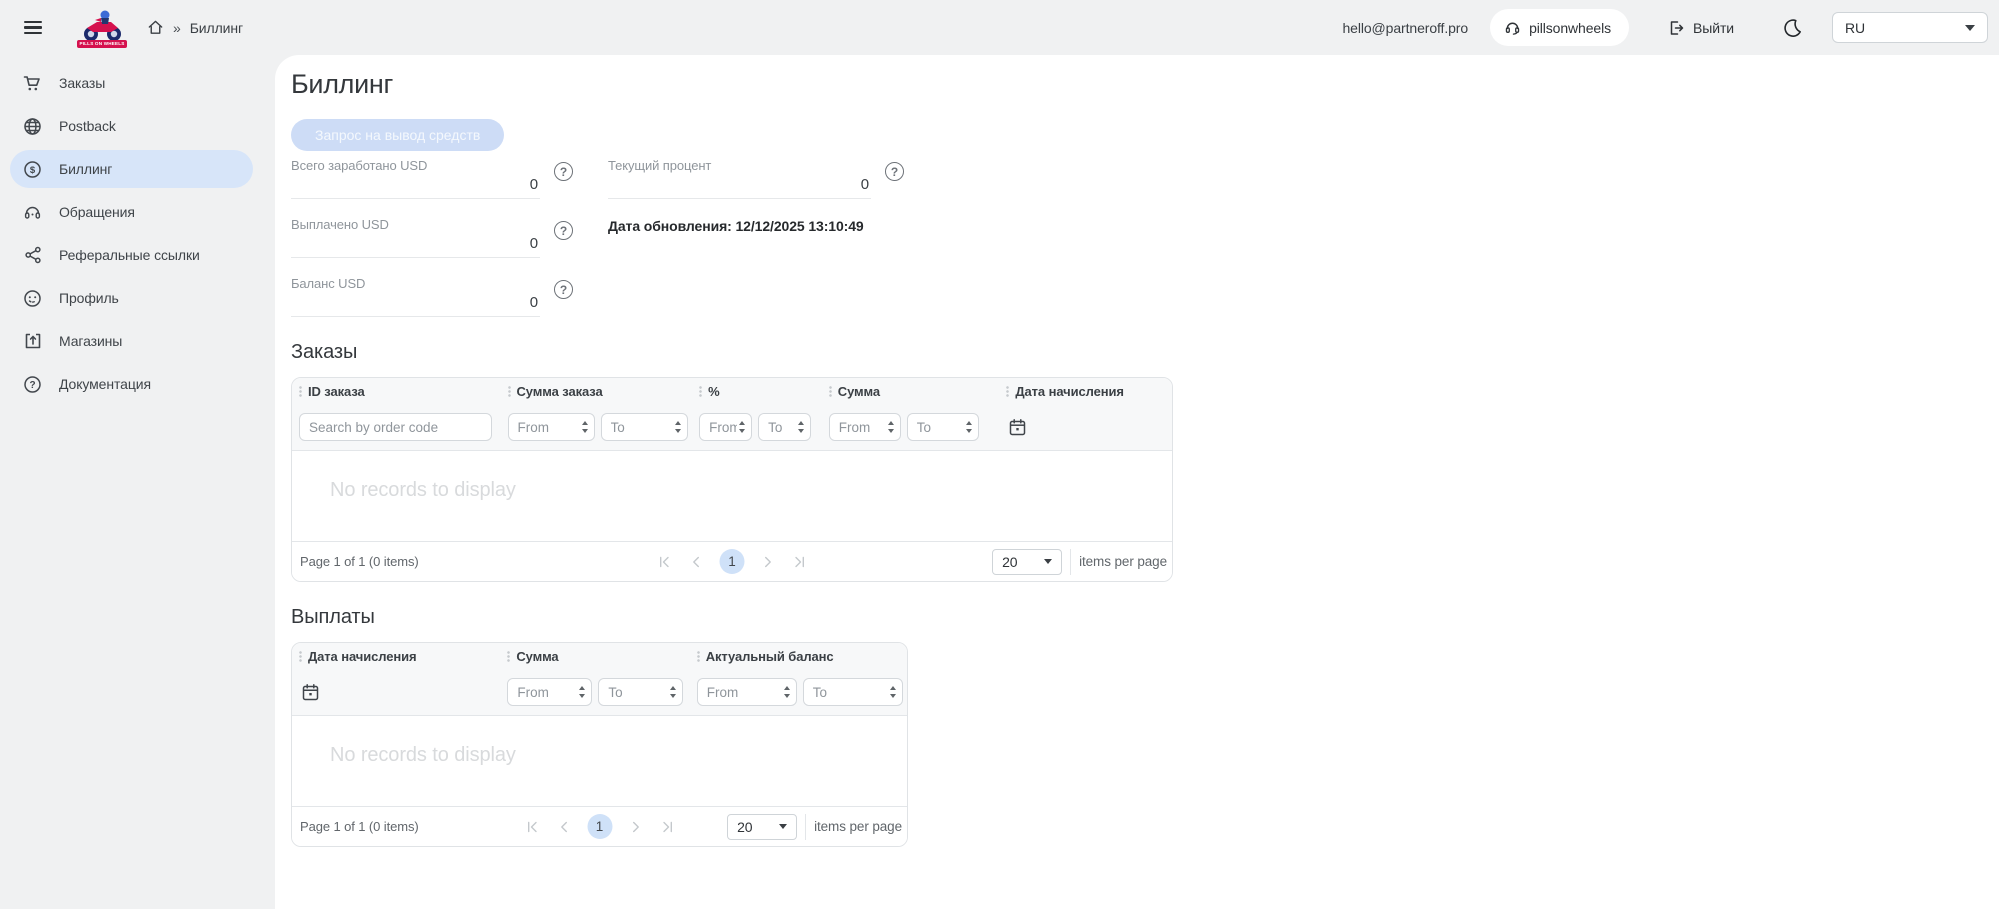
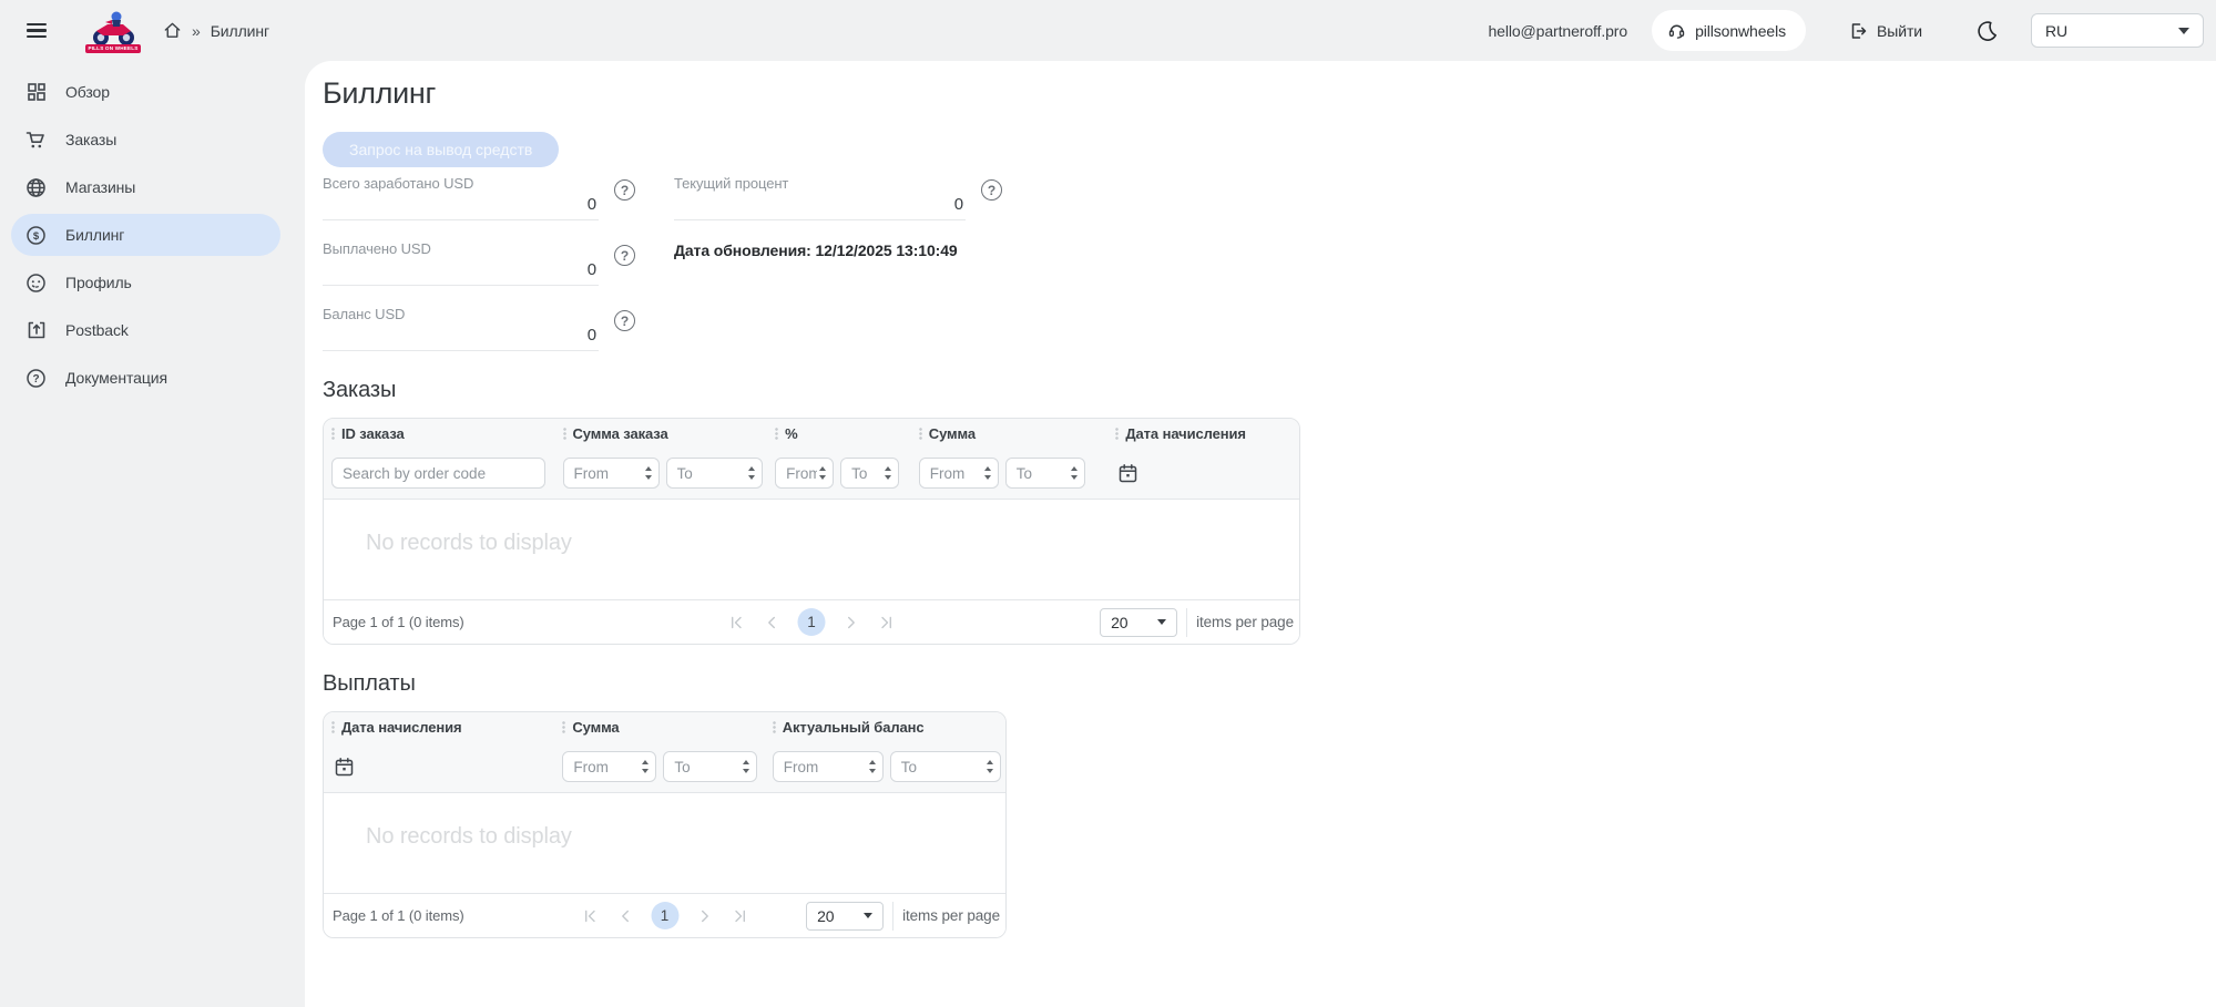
  »
  Биллинг
  hello@partneroff.pro
  pillsonwheels
  Выйти
  RU
+ Обзор
  Заказы
- Postback
+ Магазины
  $
  Биллинг
- Обращения
- Реферальные ссылки
  Профиль
- Магазины
+ Postback
  ?
  Документация
  Биллинг
  Запрос на вывод средств
  Всего заработано USD
  0
  ?
  Текущий процент
  0
  ?
  Выплачено USD
  0
  ?
  Дата обновления: 12/12/2025 13:10:49
  Баланс USD
  0
  ?
  Заказы
  ID заказа
  Сумма заказа
  %
  Сумма
  Дата начисления
  Search by order code
  From
  To
  From
  To
  From
  To
  No records to display
  Page 1 of 1 (0 items)
  1
  20
  items per page
  Выплаты
  Дата начисления
  Сумма
  Актуальный баланс
  From
  To
  From
  To
  No records to display
  Page 1 of 1 (0 items)
  1
  20
  items per page
